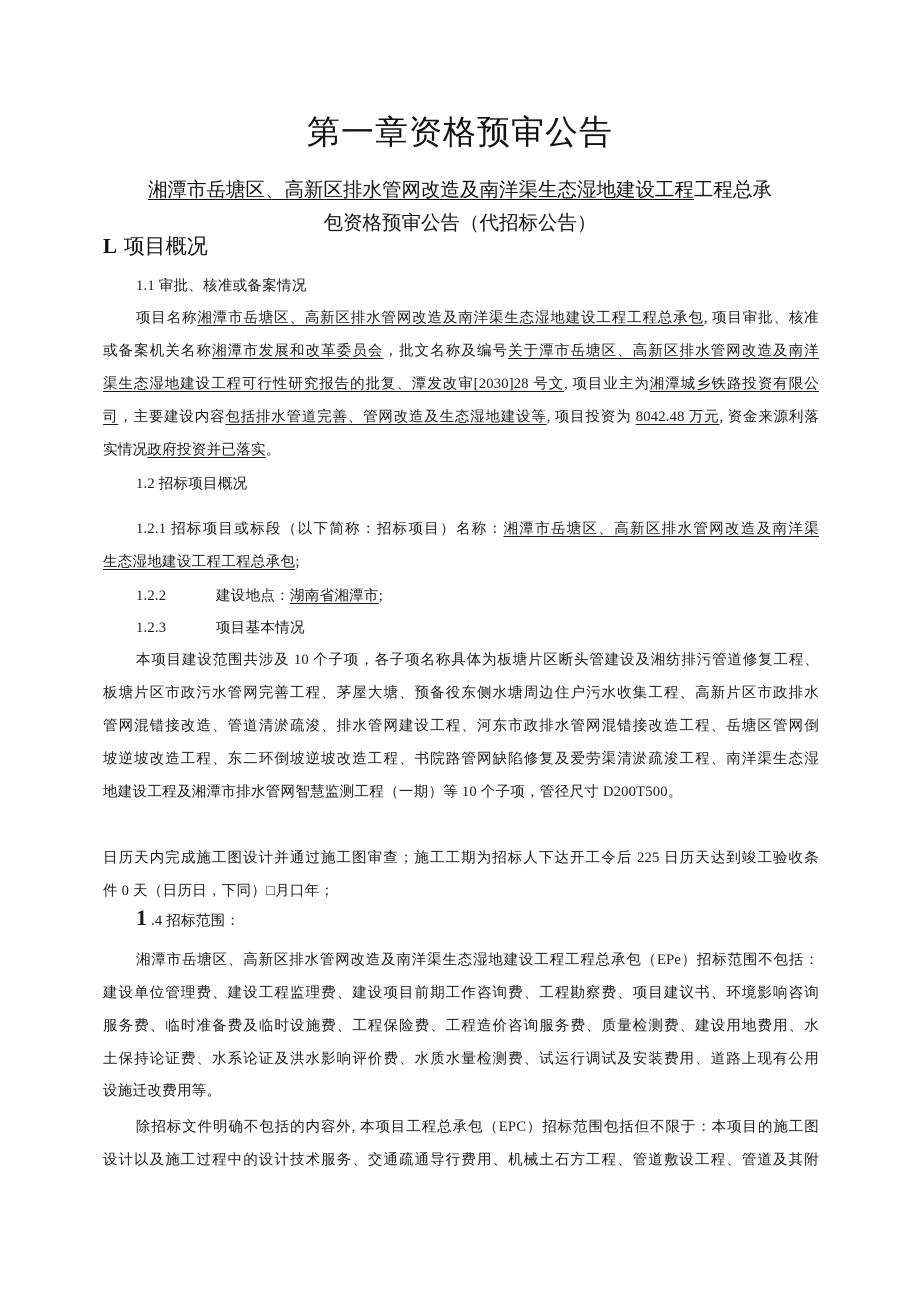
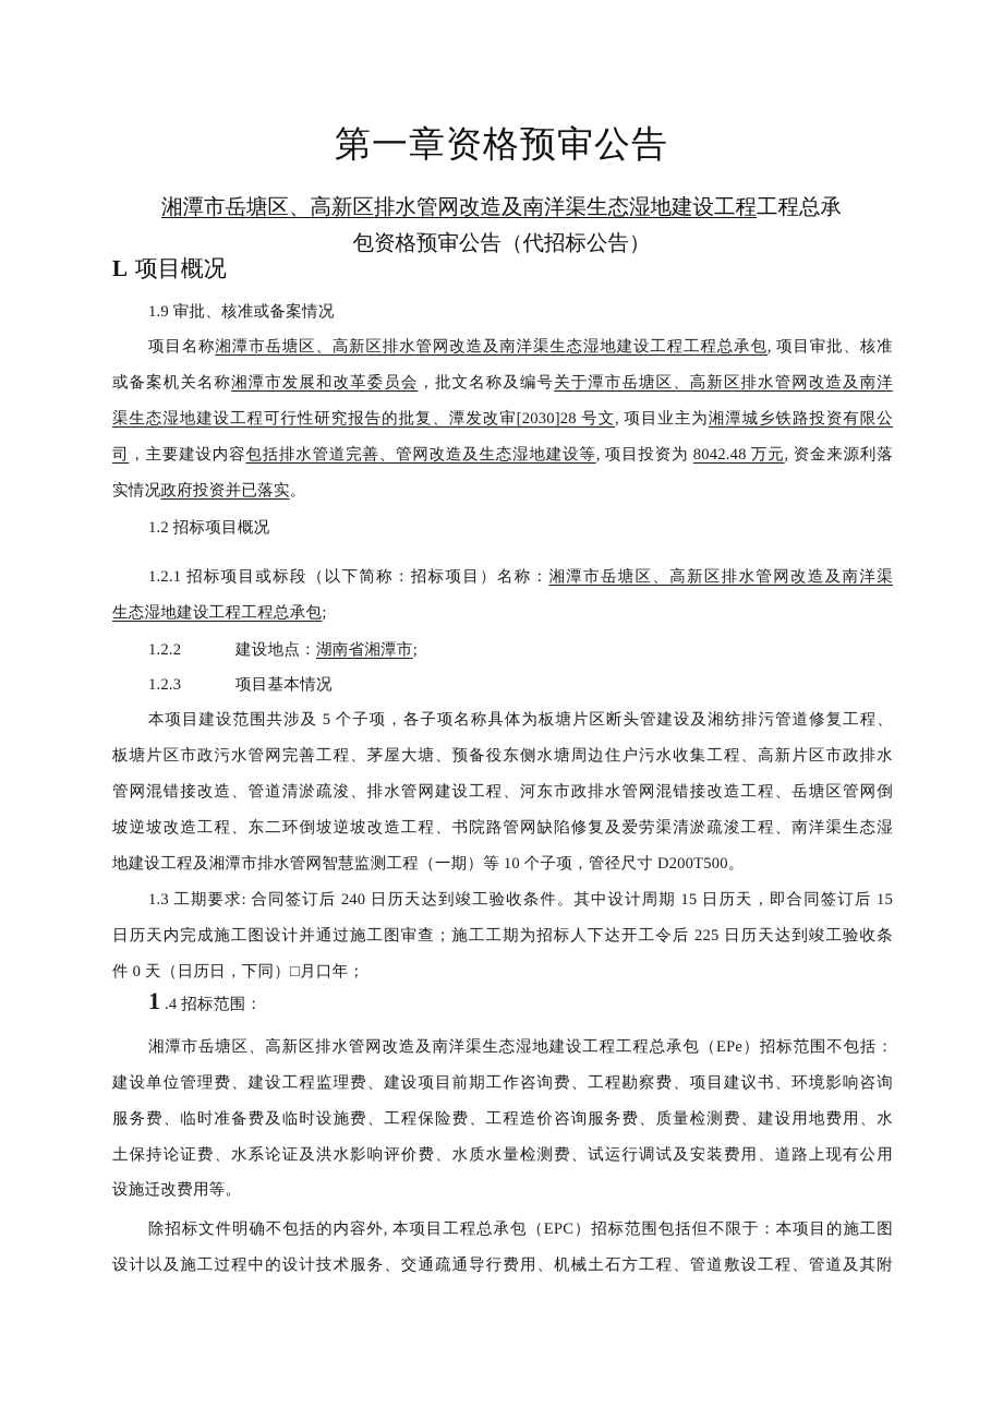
  第一章资格预审公告
  湘潭市岳塘区、高新区排水管网改造及南洋渠生态湿地建设工程工程总承
  包资格预审公告（代招标公告）
  L 项目概况
- 1.1 审批、核准或备案情况
+ 1.9 审批、核准或备案情况
  项目名称湘潭市岳塘区、高新区排水管网改造及南洋渠生态湿地建设工程工程总承包, 项目审批、核准
  或备案机关名称湘潭市发展和改革委员会，批文名称及编号关于潭市岳塘区、高新区排水管网改造及南洋
  渠生态湿地建设工程可行性研究报告的批复、潭发改审[2030]28 号文, 项目业主为湘潭城乡铁路投资有限公
  司，主要建设内容包括排水管道完善、管网改造及生态湿地建设等, 项目投资为 8042.48 万元, 资金来源利落
  实情况政府投资并已落实。
  1.2 招标项目概况
  1.2.1 招标项目或标段（以下简称：招标项目）名称：湘潭市岳塘区、高新区排水管网改造及南洋渠
  生态湿地建设工程工程总承包;
  1.2.2 建设地点：湖南省湘潭市;
  1.2.3 项目基本情况
- 本项目建设范围共涉及 10 个子项，各子项名称具体为板塘片区断头管建设及湘纺排污管道修复工程、
+ 本项目建设范围共涉及 5 个子项，各子项名称具体为板塘片区断头管建设及湘纺排污管道修复工程、
  板塘片区市政污水管网完善工程、茅屋大塘、预备役东侧水塘周边住户污水收集工程、高新片区市政排水
  管网混错接改造、管道清淤疏浚、排水管网建设工程、河东市政排水管网混错接改造工程、岳塘区管网倒
  坡逆坡改造工程、东二环倒坡逆坡改造工程、书院路管网缺陷修复及爱劳渠清淤疏浚工程、南洋渠生态湿
  地建设工程及湘潭市排水管网智慧监测工程（一期）等 10 个子项，管径尺寸 D200T500。
+ 1.3 工期要求: 合同签订后 240 日历天达到竣工验收条件。其中设计周期 15 日历天，即合同签订后 15
  日历天内完成施工图设计并通过施工图审查；施工工期为招标人下达开工令后 225 日历天达到竣工验收条
  件 0 天（日历日，下同）□月口年；
  1 .4 招标范围：
  湘潭市岳塘区、高新区排水管网改造及南洋渠生态湿地建设工程工程总承包（EPe）招标范围不包括：
  建设单位管理费、建设工程监理费、建设项目前期工作咨询费、工程勘察费、项目建议书、环境影响咨询
  服务费、临时准备费及临时设施费、工程保险费、工程造价咨询服务费、质量检测费、建设用地费用、水
  土保持论证费、水系论证及洪水影响评价费、水质水量检测费、试运行调试及安装费用、道路上现有公用
  设施迁改费用等。
  除招标文件明确不包括的内容外, 本项目工程总承包（EPC）招标范围包括但不限于：本项目的施工图
  设计以及施工过程中的设计技术服务、交通疏通导行费用、机械土石方工程、管道敷设工程、管道及其附
